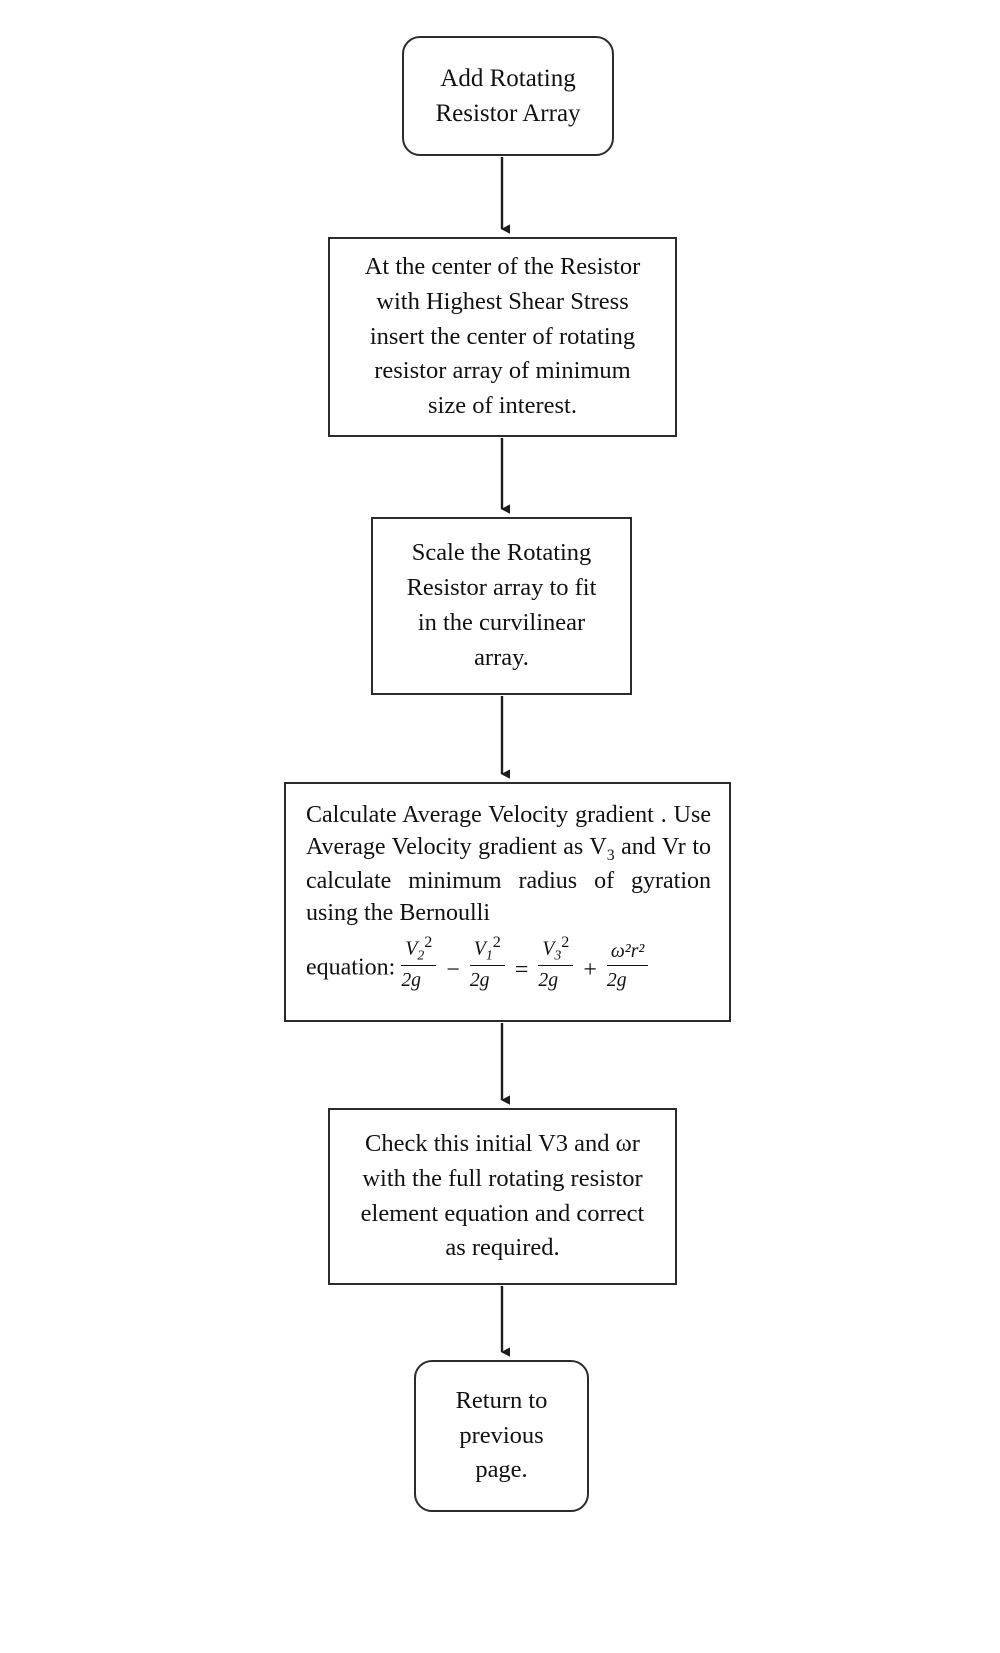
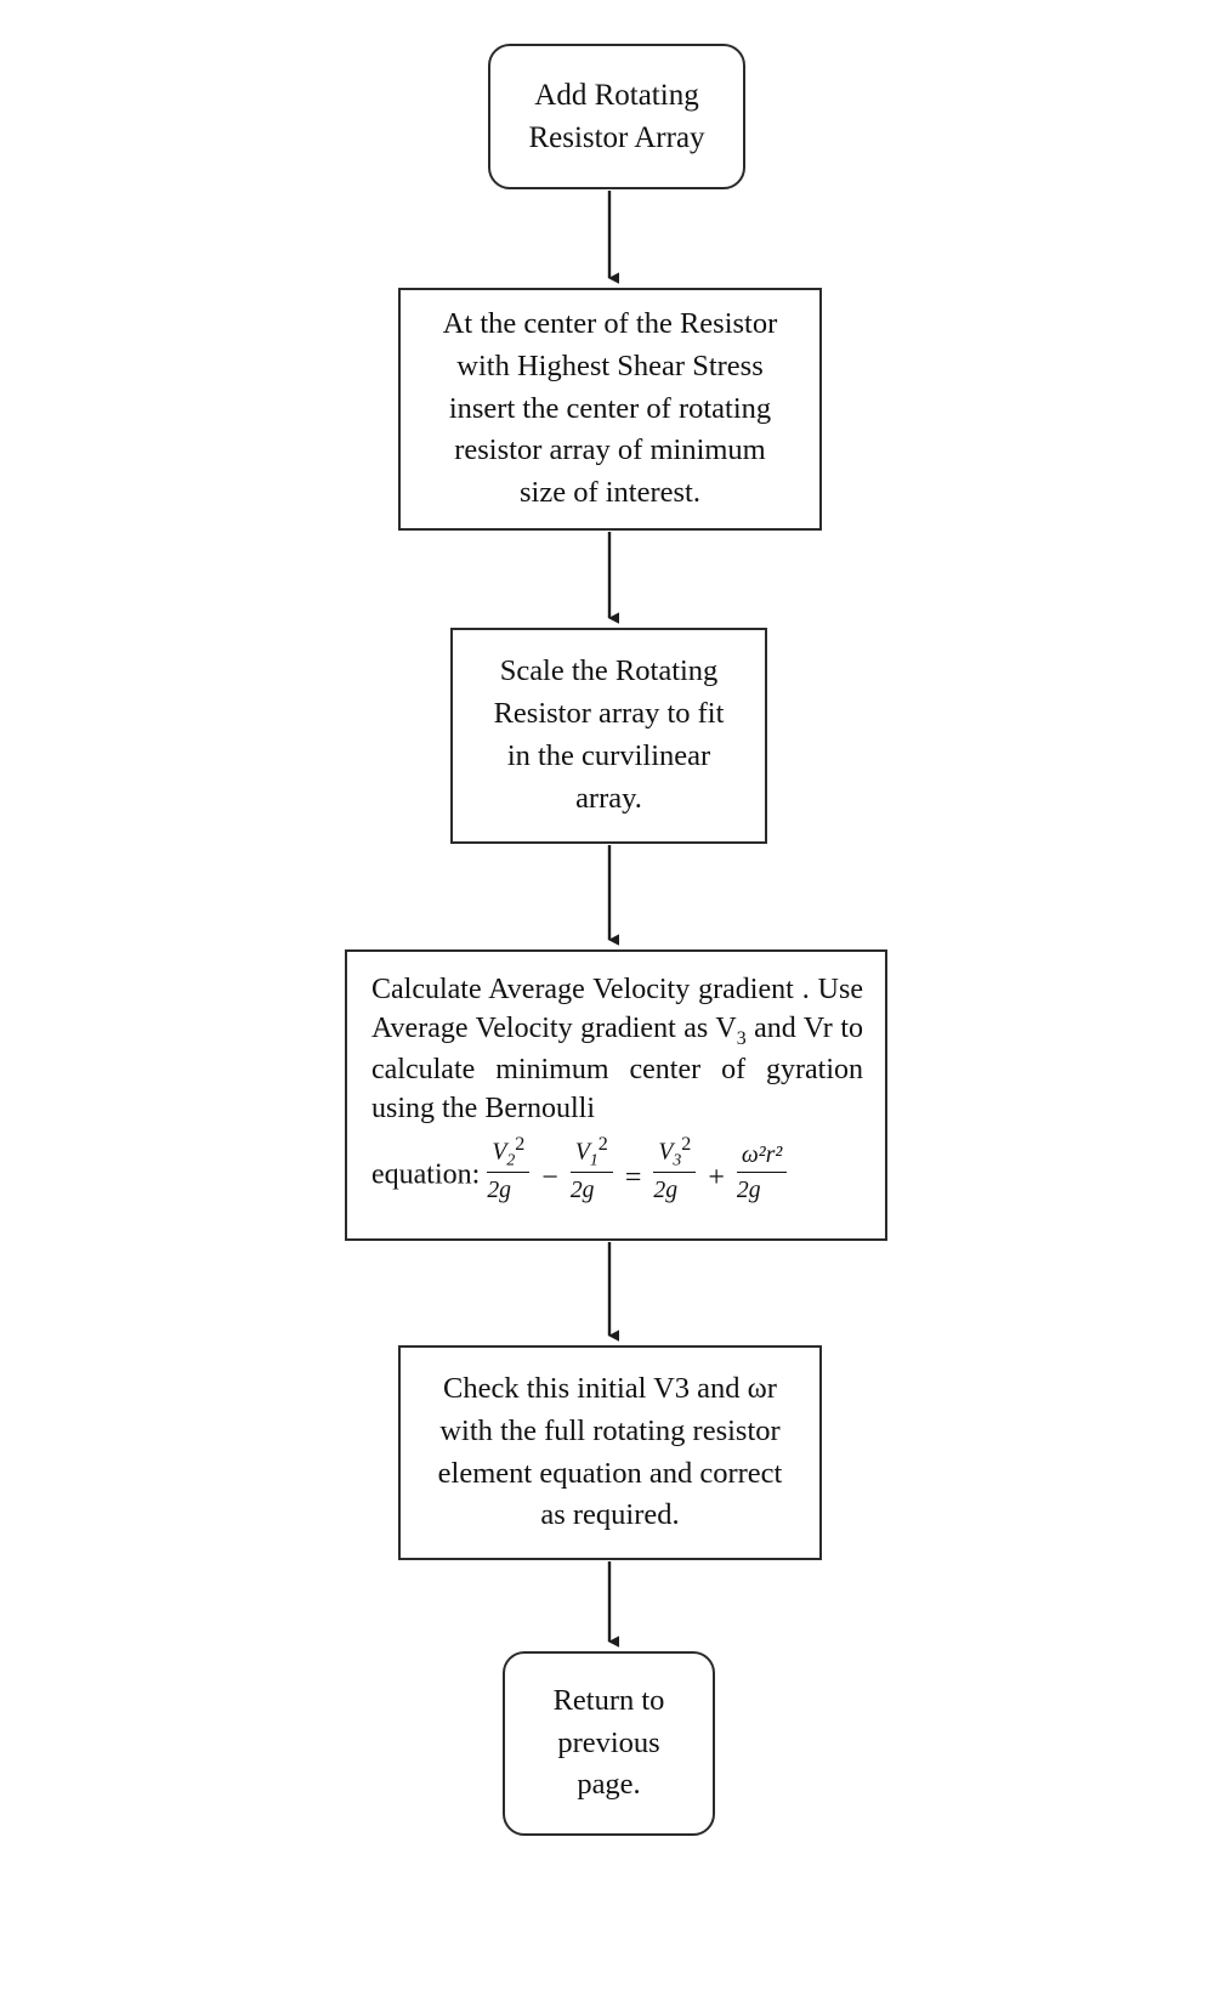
  Add Rotating
  Resistor Array
  At the center of the Resistor
  with Highest Shear Stress
  insert the center of rotating
  resistor array of minimum
  size of interest.
  Scale the Rotating
  Resistor array to fit
  in the curvilinear
  array.
- Calculate Average Velocity gradient . Use Average Velocity gradient as V3 and Vr to calculate minimum radius of gyration using the Bernoulli
+ Calculate Average Velocity gradient . Use Average Velocity gradient as V3 and Vr to calculate minimum center of gyration using the Bernoulli
  equation:
  V22
  2g
  −
  V12
  2g
  =
  V32
  2g
  +
  ω²r²
  2g
  Check this initial V3 and ωr
  with the full rotating resistor
  element equation and correct
  as required.
  Return to
  previous
  page.
